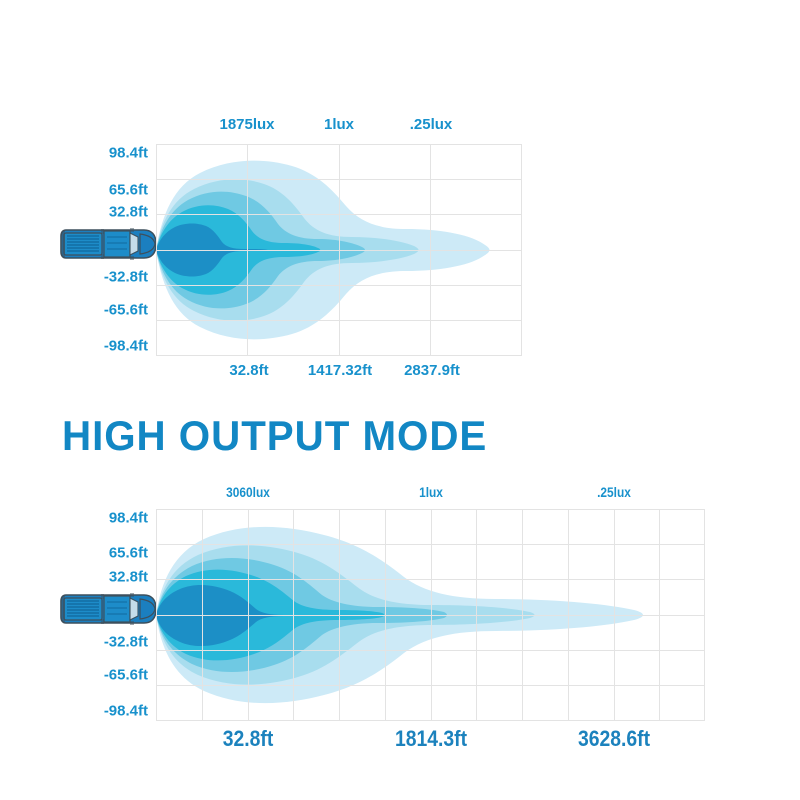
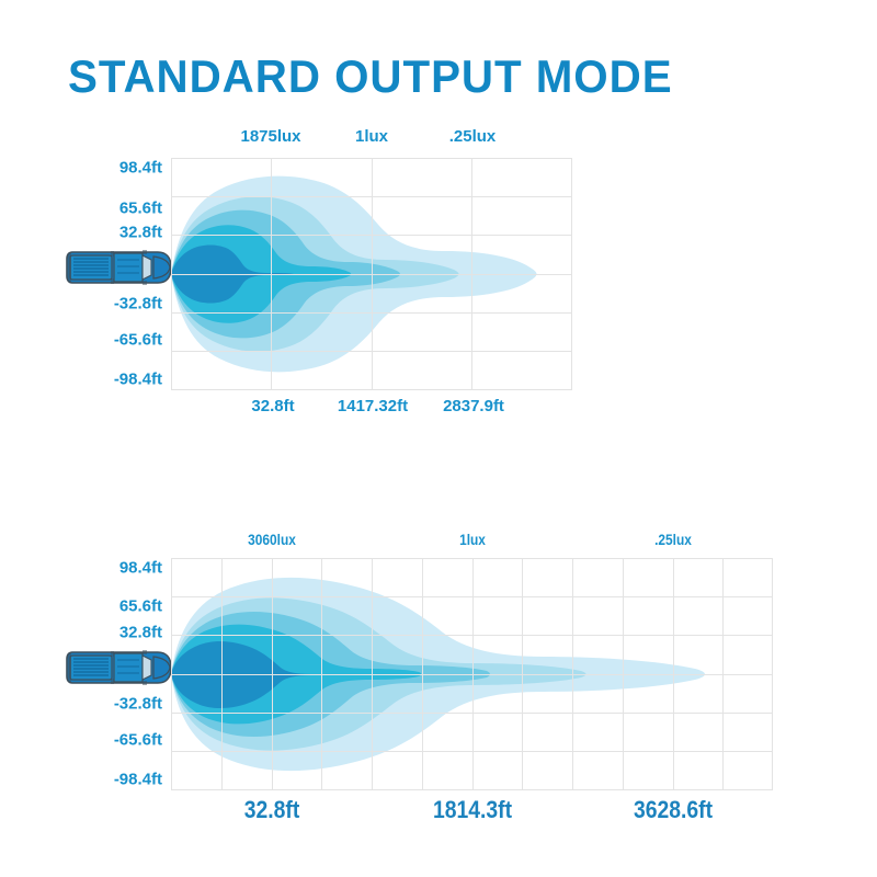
+ STANDARD OUTPUT MODE
  1875lux
  1lux
  .25lux
  98.4ft
  65.6ft
  32.8ft
  -32.8ft
  -65.6ft
  -98.4ft
  32.8ft
  1417.32ft
  2837.9ft
- HIGH OUTPUT MODE
  3060lux
  1lux
  .25lux
  98.4ft
  65.6ft
  32.8ft
  -32.8ft
  -65.6ft
  -98.4ft
  32.8ft
  1814.3ft
  3628.6ft
